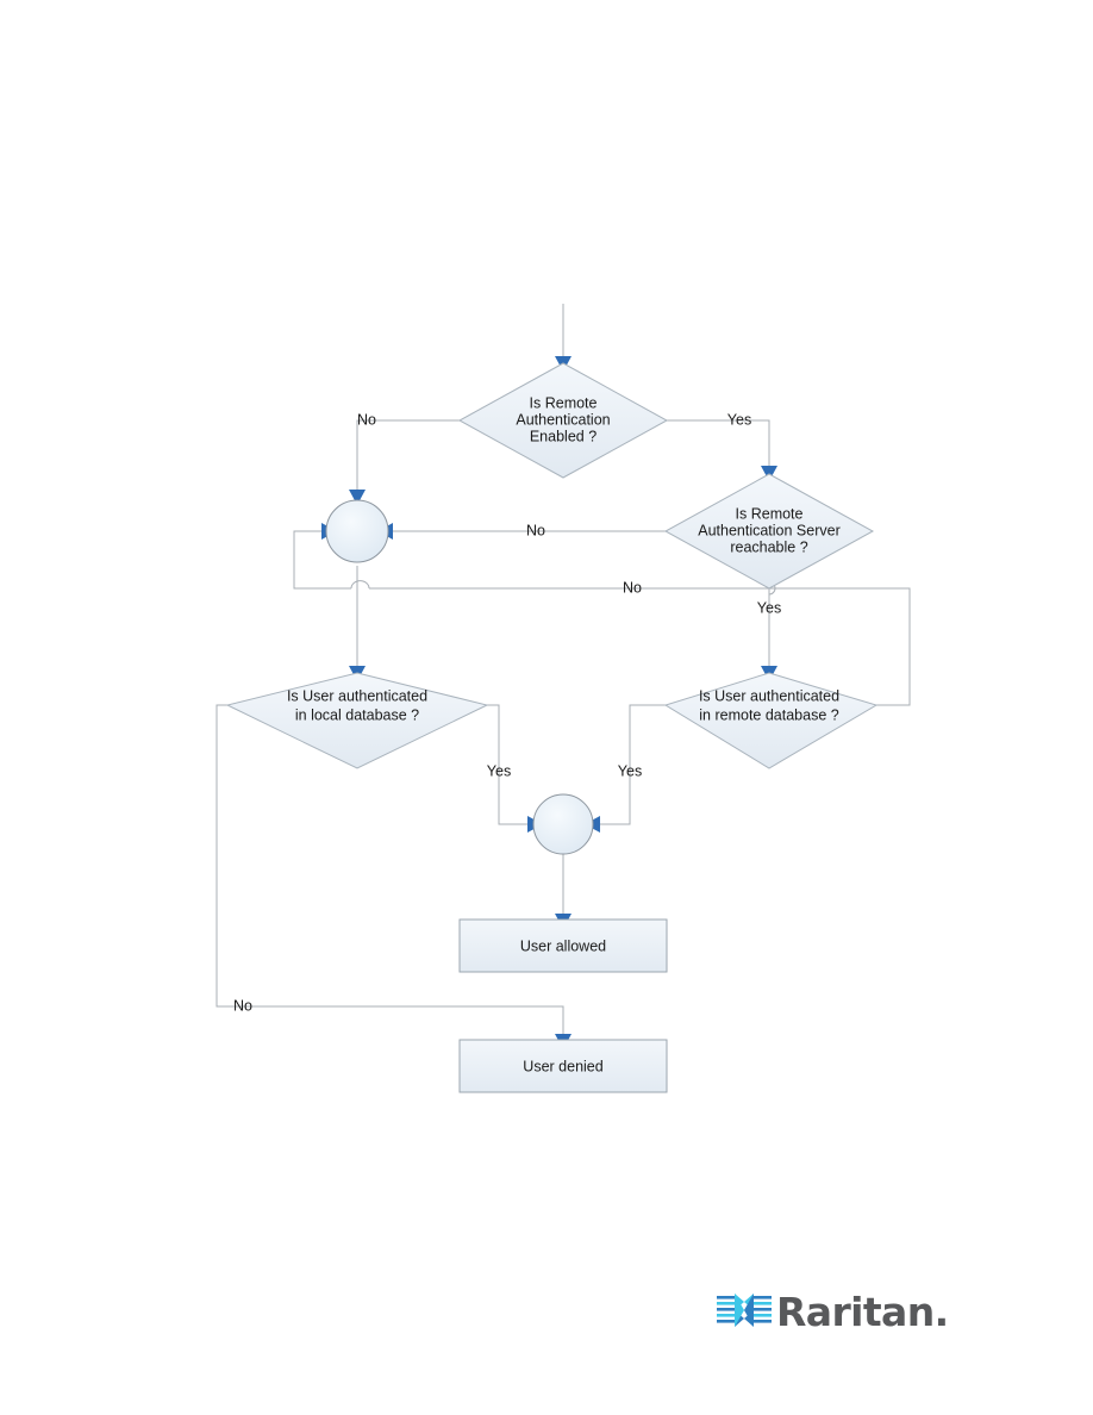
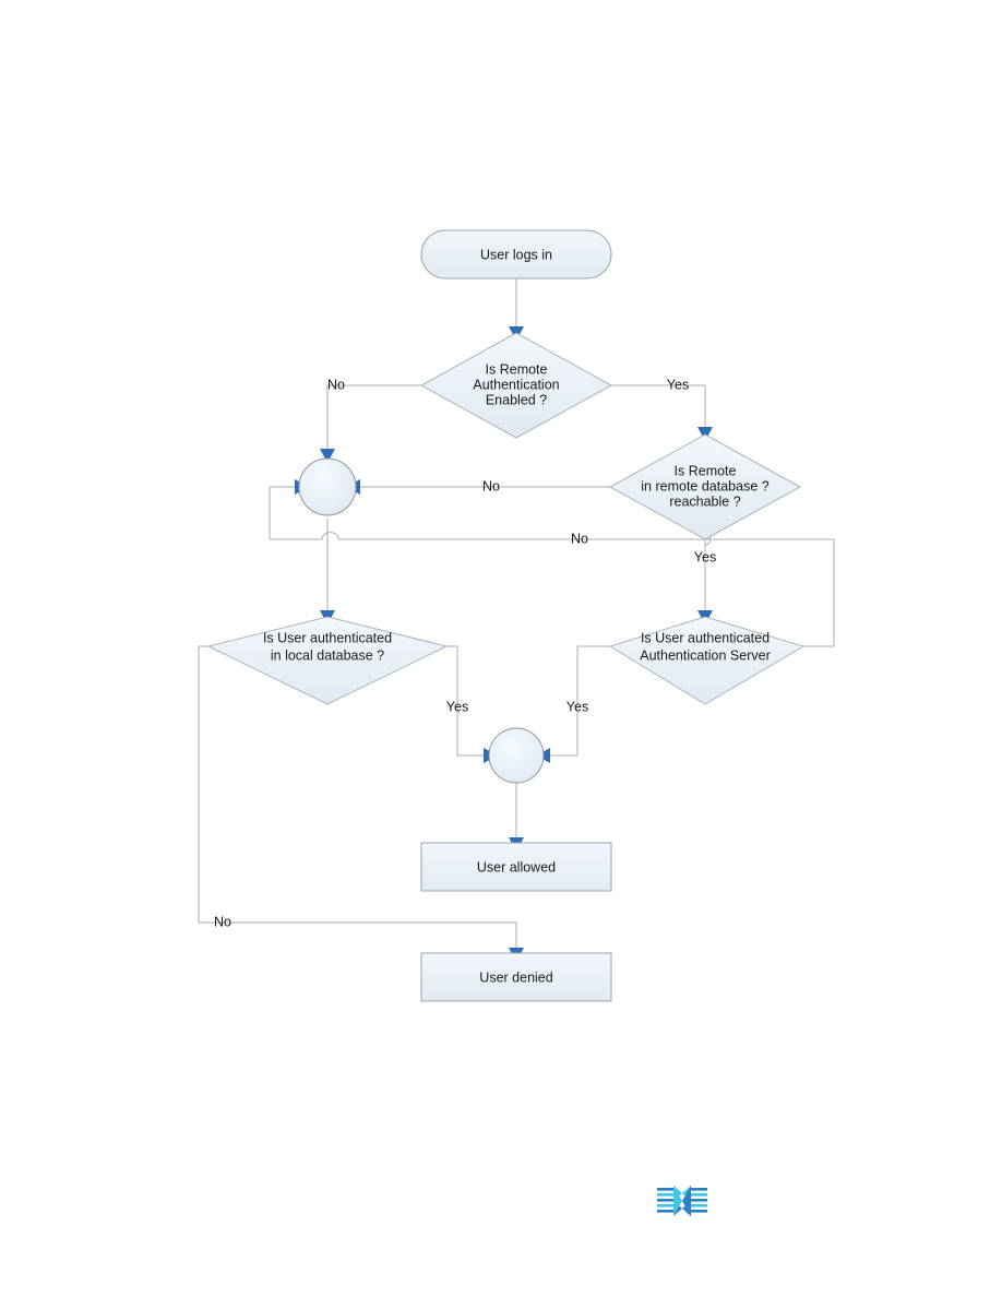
+ User logs in
  Is Remote
  Authentication
  Enabled ?
  Is Remote
- Authentication Server
+ in remote database ?
  reachable ?
  Is User authenticated
  in local database ?
  Is User authenticated
- in remote database ?
+ Authentication Server
  User allowed
  User denied
  No
  Yes
  No
  No
  Yes
  Yes
  Yes
  No
- Raritan.
